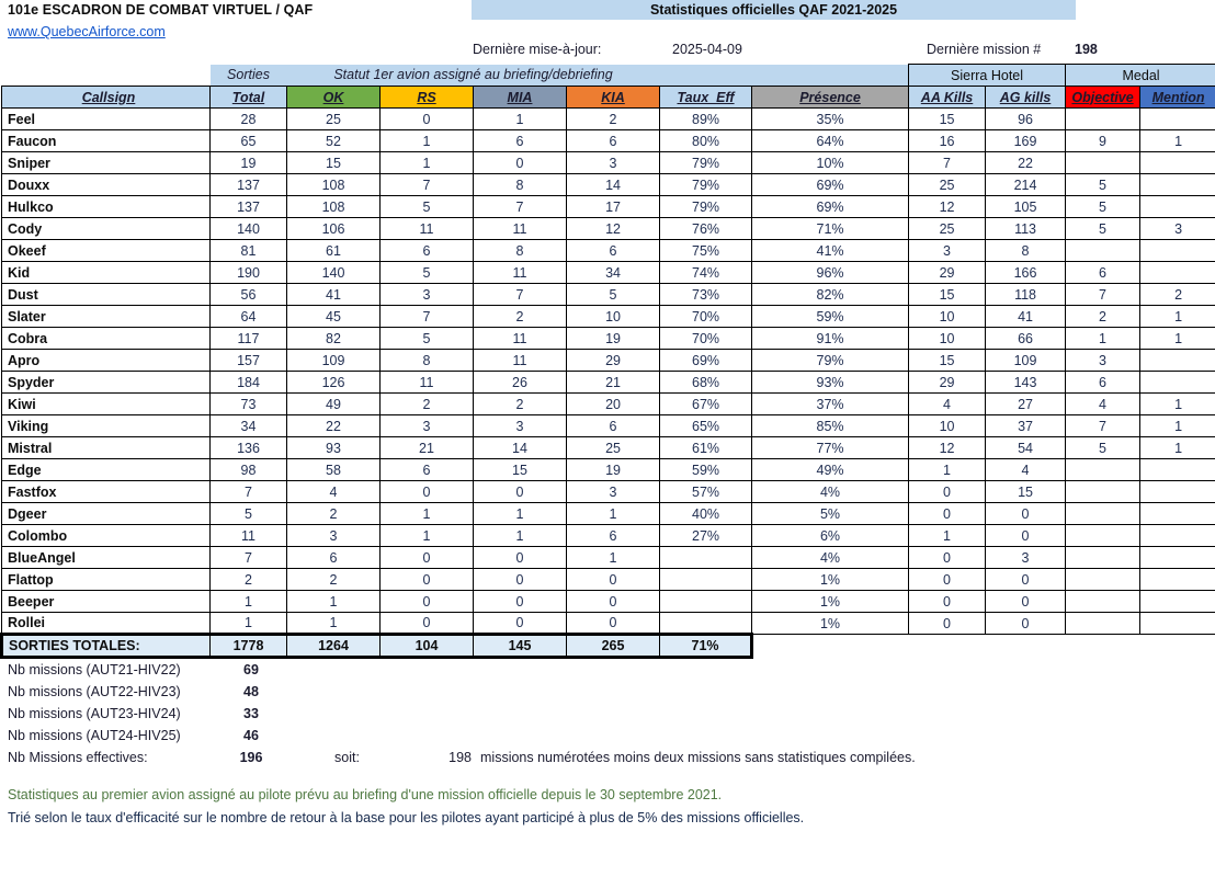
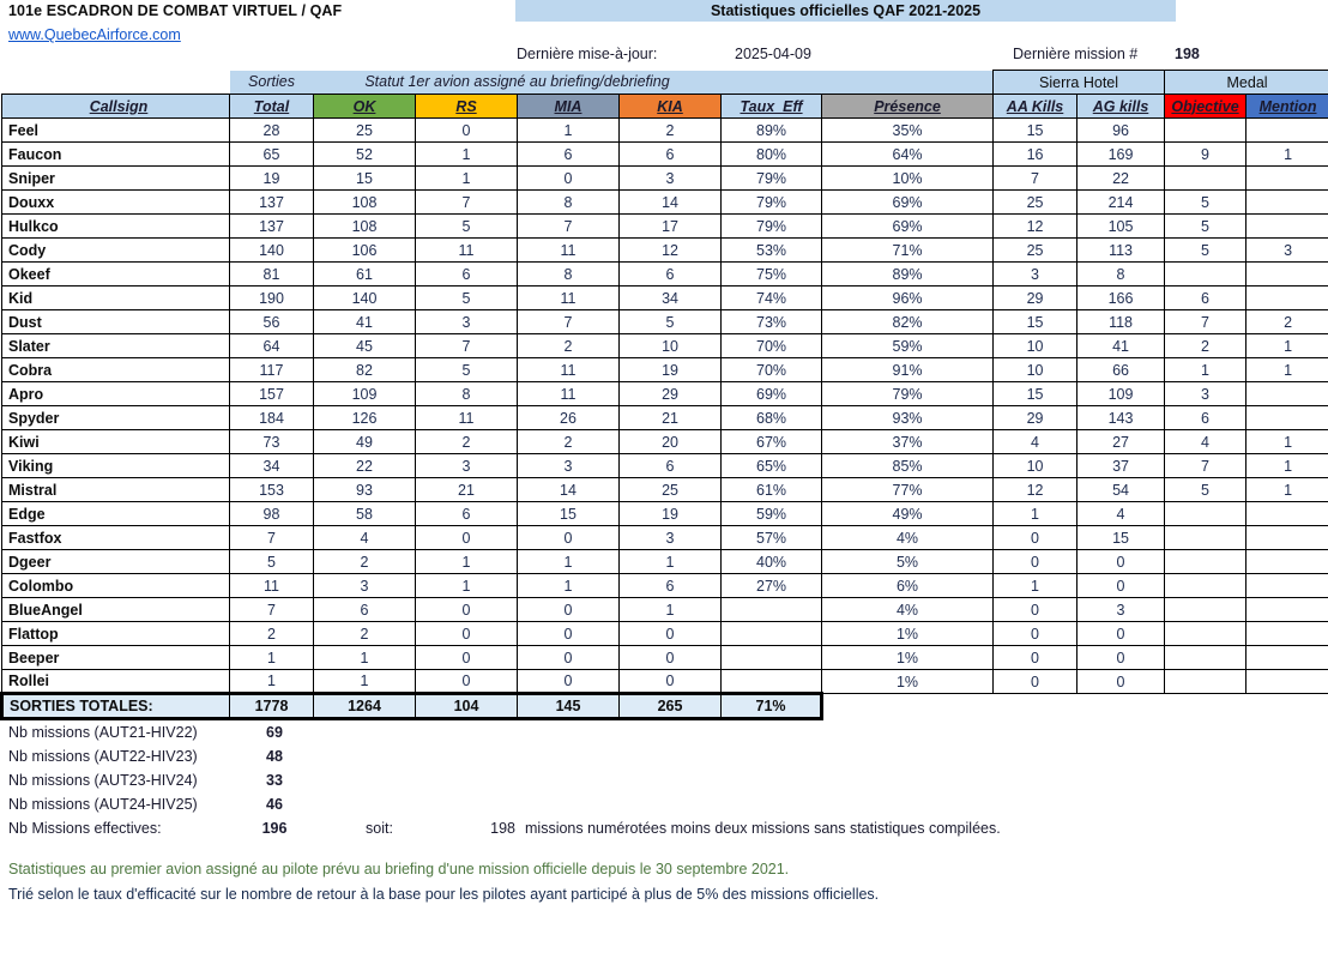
  101e ESCADRON DE COMBAT VIRTUEL / QAF
  www.QuebecAirforce.com
  Statistiques officielles QAF 2021-2025
  Dernière mise-à-jour:
  2025-04-09
  Dernière mission #
  198
  	Sorties	Statut 1er avion assigné au briefing/debriefing			Sierra Hotel	Medal
  Callsign	Total	OK	RS	MIA	KIA	Taux_Eff	Présence	AA Kills	AG kills	Objective	Mention
  Feel	28	25	0	1	2	89%	35%	15	96
  Faucon	65	52	1	6	6	80%	64%	16	169	9	1
  Sniper	19	15	1	0	3	79%	10%	7	22
  Douxx	137	108	7	8	14	79%	69%	25	214	5
  Hulkco	137	108	5	7	17	79%	69%	12	105	5
- Cody	140	106	11	11	12	76%	71%	25	113	5	3
+ Cody	140	106	11	11	12	53%	71%	25	113	5	3
- Okeef	81	61	6	8	6	75%	41%	3	8
+ Okeef	81	61	6	8	6	75%	89%	3	8
  Kid	190	140	5	11	34	74%	96%	29	166	6
  Dust	56	41	3	7	5	73%	82%	15	118	7	2
  Slater	64	45	7	2	10	70%	59%	10	41	2	1
  Cobra	117	82	5	11	19	70%	91%	10	66	1	1
  Apro	157	109	8	11	29	69%	79%	15	109	3
  Spyder	184	126	11	26	21	68%	93%	29	143	6
  Kiwi	73	49	2	2	20	67%	37%	4	27	4	1
  Viking	34	22	3	3	6	65%	85%	10	37	7	1
- Mistral	136	93	21	14	25	61%	77%	12	54	5	1
+ Mistral	153	93	21	14	25	61%	77%	12	54	5	1
  Edge	98	58	6	15	19	59%	49%	1	4
  Fastfox	7	4	0	0	3	57%	4%	0	15
  Dgeer	5	2	1	1	1	40%	5%	0	0
  Colombo	11	3	1	1	6	27%	6%	1	0
  BlueAngel	7	6	0	0	1		4%	0	3
  Flattop	2	2	0	0	0		1%	0	0
  Beeper	1	1	0	0	0		1%	0	0
  Rollei	1	1	0	0	0		1%	0	0
  SORTIES TOTALES:	1778	1264	104	145	265	71%
  Nb missions (AUT21-HIV22)
  69
  Nb missions (AUT22-HIV23)
  48
  Nb missions (AUT23-HIV24)
  33
  Nb missions (AUT24-HIV25)
  46
  Nb Missions effectives:
  196
  soit:
  198
  missions numérotées moins deux missions sans statistiques compilées.
  Statistiques au premier avion assigné au pilote prévu au briefing d'une mission officielle depuis le 30 septembre 2021.
  Trié selon le taux d'efficacité sur le nombre de retour à la base pour les pilotes ayant participé à plus de 5% des missions officielles.
